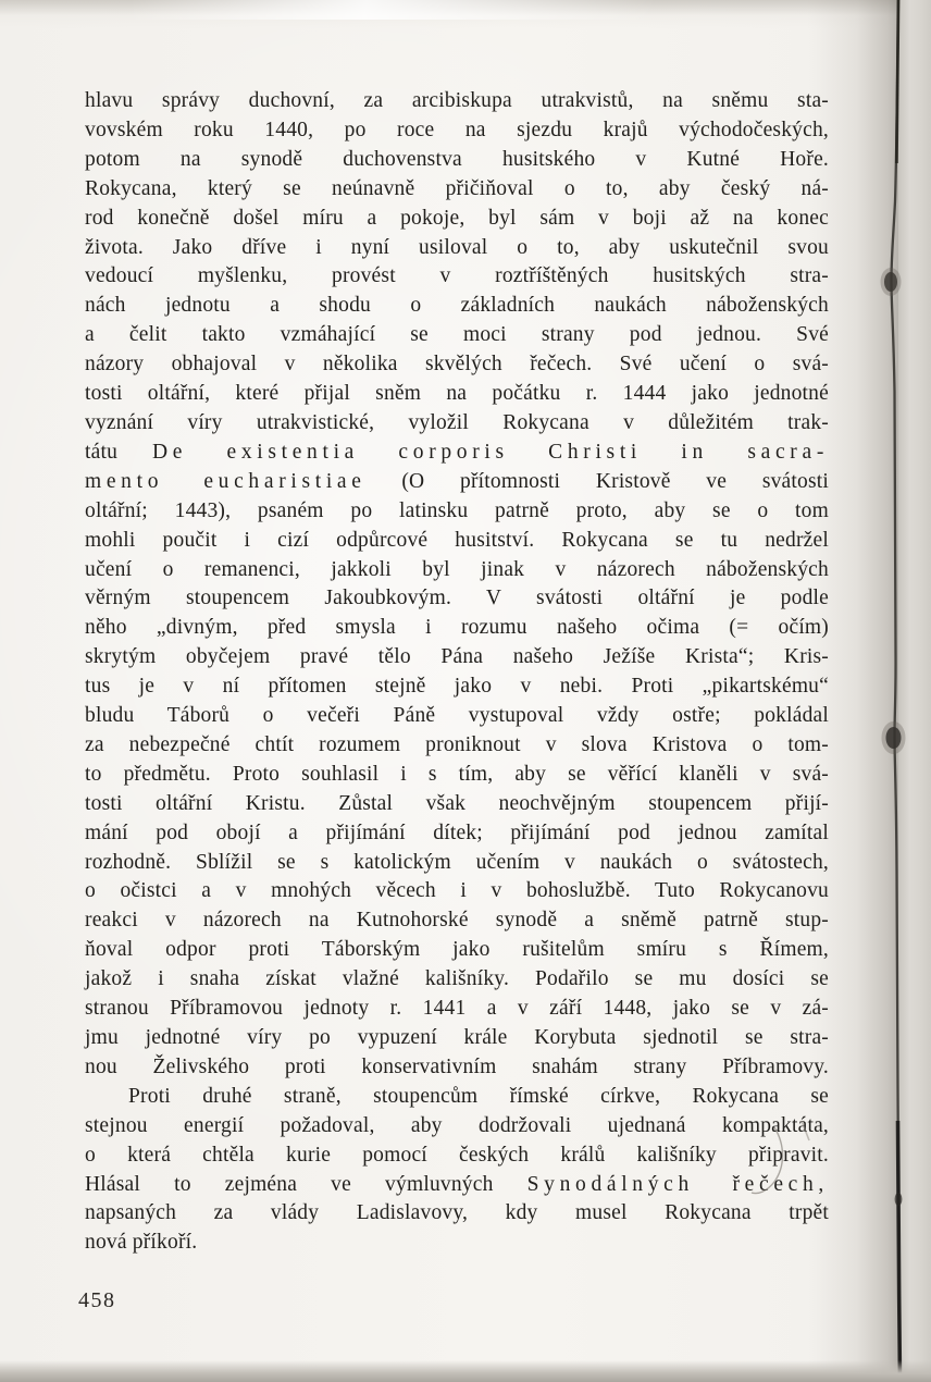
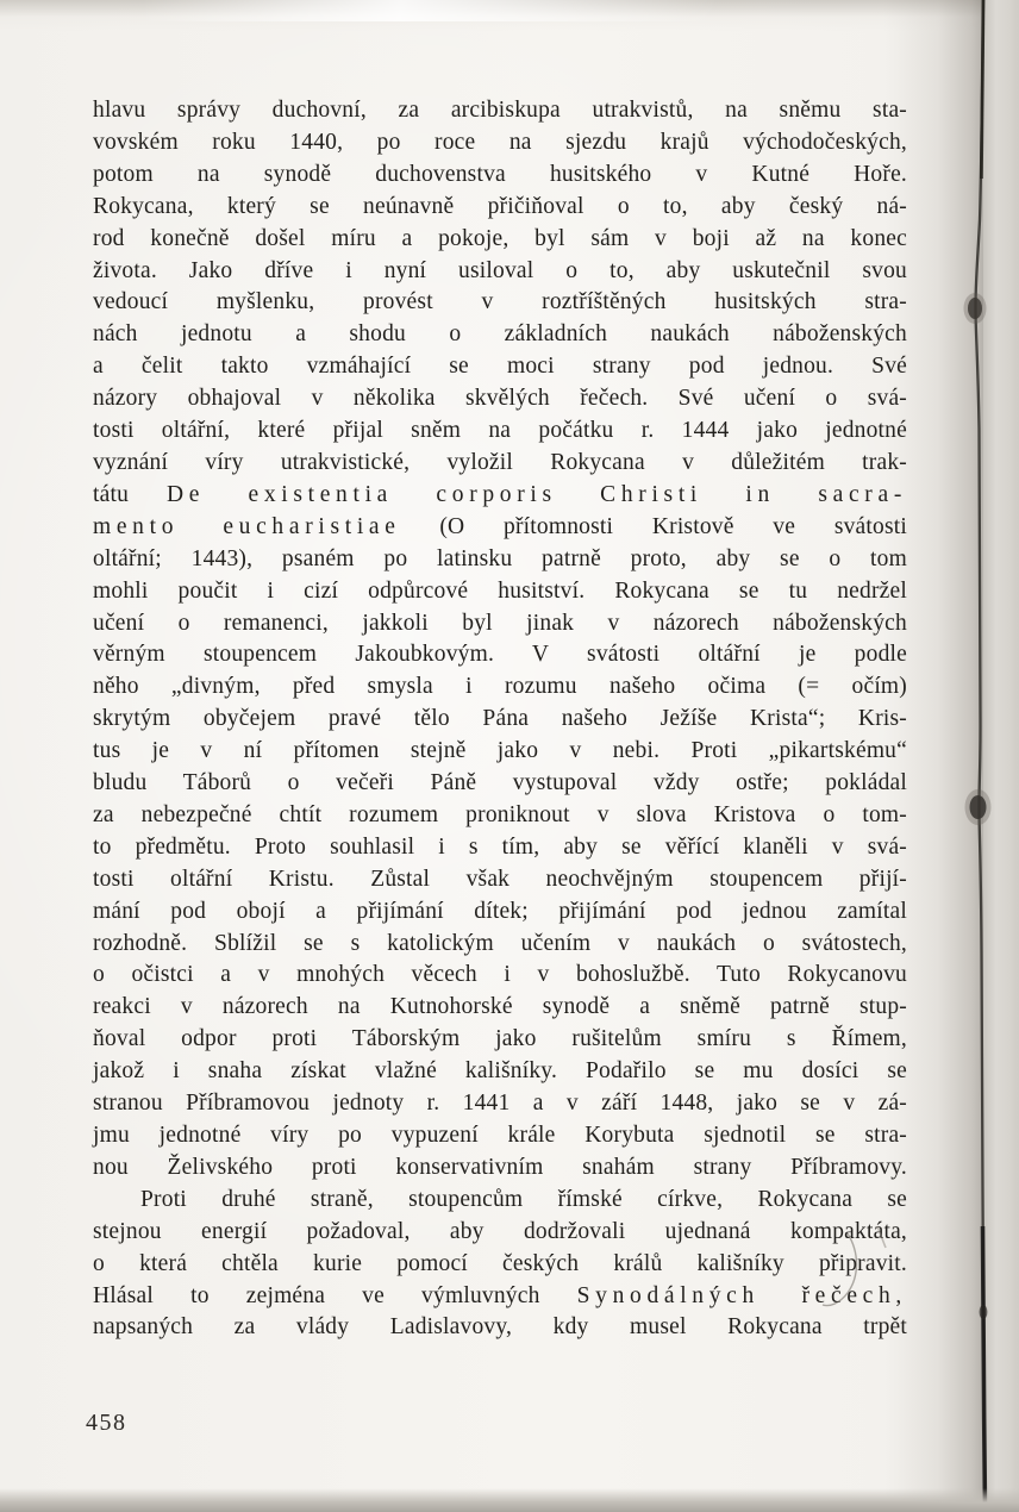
  hlavu správy duchovní, za arcibiskupa utrakvistů, na sněmu s
  vovském roku 1440, po roce na sjezdu krajů východočeský
  potom na synodě duchovenstva husitského v Kutné Ho
  Rokycana, který se neúnavně přičiňoval o to, aby český
  rod konečně došel míru a pokoje, byl sám v boji až na kon
  života. Jako dříve i nyní usiloval o to, aby uskutečnil sv
  vedoucí myšlenku, provést v roztříštěných husitských st
  nách jednotu a shodu o základních naukách náboženský
  a čelit takto vzmáhající se moci strany pod jednou. S
  názory obhajoval v několika skvělých řečech. Své učení o s
  tosti oltářní, které přijal sněm na počátku r. 1444 jako jednot
  vyznání víry utrakvistické, vyložil Rokycana v důležitém tra
  tátu De existentia corporis Christi in sacr
  mento eucharistiae (O přítomnosti Kristově ve sváto
  oltářní; 1443), psaném po latinsku patrně proto, aby se o t
  mohli poučit i cizí odpůrcové husitství. Rokycana se tu nedr
  učení o remanenci, jakkoli byl jinak v názorech náboženský
  věrným stoupencem Jakoubkovým. V svátosti oltářní je po
  něho „divným, před smysla i rozumu našeho očima (= očí
  skrytým obyčejem pravé tělo Pána našeho Ježíše Krista“; Kr
  tus je v ní přítomen stejně jako v nebi. Proti „pikartském
  bludu Táborů o večeři Páně vystupoval vždy ostře; poklá
  za nebezpečné chtít rozumem proniknout v slova Kristova o to
  to předmětu. Proto souhlasil i s tím, aby se věřící klaněli v s
  tosti oltářní Kristu. Zůstal však neochvějným stoupencem př
  mání pod obojí a přijímání dítek; přijímání pod jednou zamí
  rozhodně. Sblížil se s katolickým učením v naukách o svátoste
  o očistci a v mnohých věcech i v bohoslužbě. Tuto Rokycano
  reakci v názorech na Kutnohorské synodě a sněmě patrně stu
  ňoval odpor proti Táborským jako rušitelům smíru s Říme
  jakož i snaha získat vlažné kališníky. Podařilo se mu dosíci
  stranou Příbramovou jednoty r. 1441 a v září 1448, jako se v
  jmu jednotné víry po vypuzení krále Korybuta sjednotil se st
  nou Želivského proti konservativním snahám strany Příbramo
  Proti druhé straně, stoupencům římské církve, Rokycana
  stejnou energií požadoval, aby dodržovali ujednaná kompaktá
  o která chtěla kurie pomocí českých králů kališníky připrav
  Hlásal to zejména ve výmluvných Synodálných řečec
  napsaných za vlády Ladislavovy, kdy musel Rokycana tr
- nová příkoří.
  458
